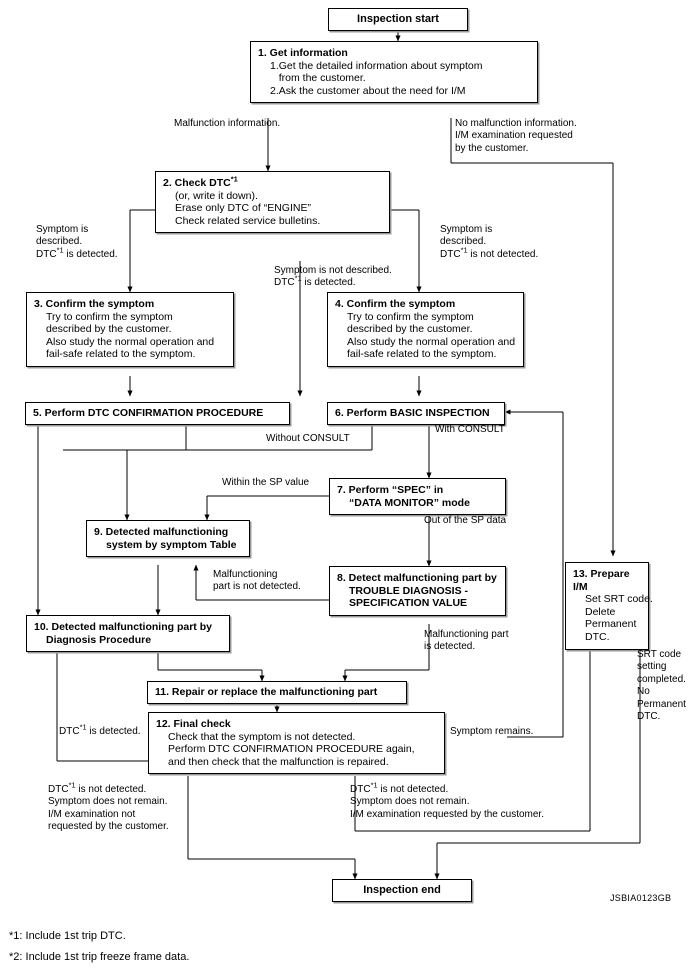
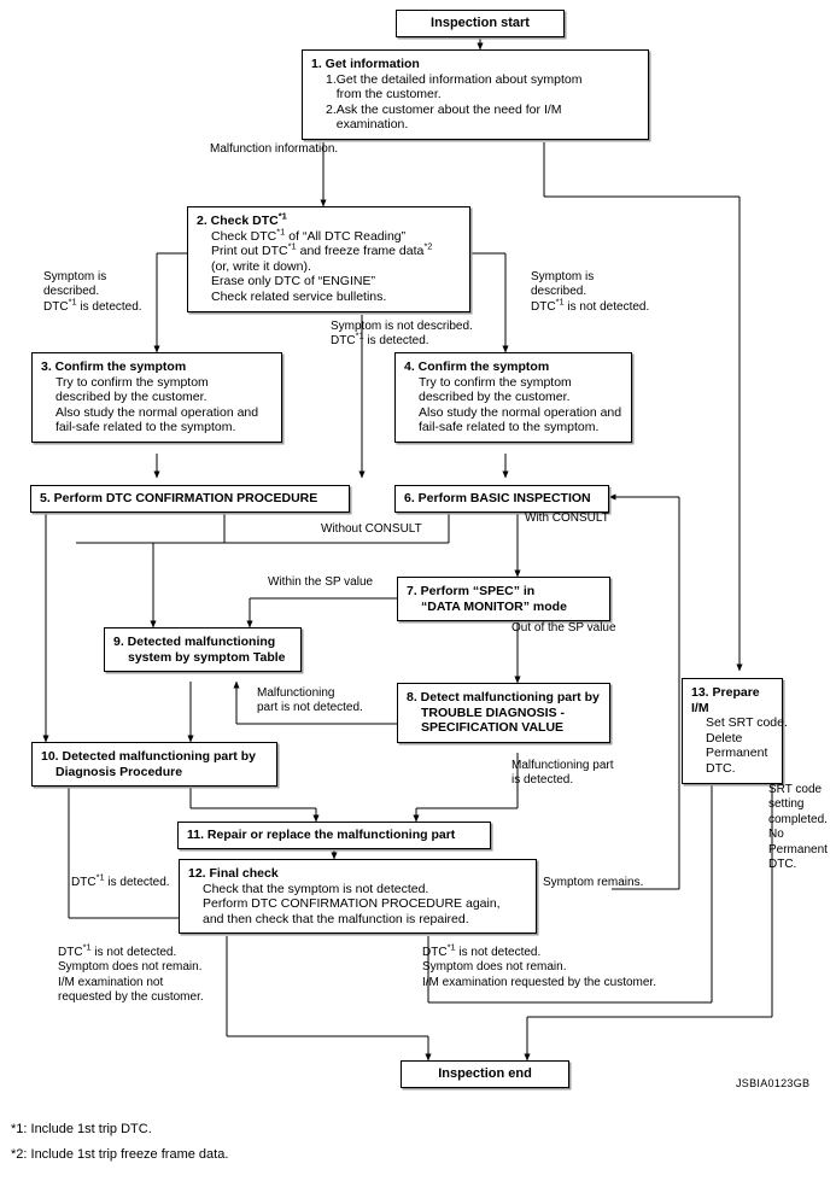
  Inspection start
  1. Get information
  1.Get the detailed information about symptom
  from the customer.
  2.Ask the customer about the need for I/M
+ examination.
  2. Check DTC*1
+ Check DTC*1 of “All DTC Reading”
+ Print out DTC*1 and freeze frame data*2
  (or, write it down).
  Erase only DTC of “ENGINE”
  Check related service bulletins.
  3. Confirm the symptom
  Try to confirm the symptom
  described by the customer.
  Also study the normal operation and
  fail-safe related to the symptom.
  4. Confirm the symptom
  Try to confirm the symptom
  described by the customer.
  Also study the normal operation and
  fail-safe related to the symptom.
  5. Perform DTC CONFIRMATION PROCEDURE
  6. Perform BASIC INSPECTION
  7. Perform “SPEC” in
  “DATA MONITOR” mode
  8. Detect malfunctioning part by
  TROUBLE DIAGNOSIS -
  SPECIFICATION VALUE
  9. Detected malfunctioning
  system by symptom Table
  10. Detected malfunctioning part by
  Diagnosis Procedure
  11. Repair or replace the malfunctioning part
  12. Final check
  Check that the symptom is not detected.
  Perform DTC CONFIRMATION PROCEDURE again,
  and then check that the malfunction is repaired.
  13. Prepare I/M
  Set SRT code.
  Delete
  Permanent
  DTC.
  Inspection end
  Malfunction information.
- No malfunction information.
- I/M examination requested
- by the customer.
  Symptom is
  described.
  DTC*1 is detected.
  Symptom is
  described.
  DTC*1 is not detected.
  Symptom is not described.
  DTC*1 is detected.
  Without CONSULT
  With CONSULT
  Within the SP value
- Out of the SP data
+ Out of the SP value
  Malfunctioning
  part is not detected.
  Malfunctioning part
  is detected.
  DTC*1 is detected.
  Symptom remains.
  SRT code
  setting
  completed.
  No
  Permanent
  DTC.
  DTC*1 is not detected.
  Symptom does not remain.
  I/M examination not
  requested by the customer.
  DTC*1 is not detected.
  Symptom does not remain.
  I/M examination requested by the customer.
  JSBIA0123GB
  *1: Include 1st trip DTC.
  *2: Include 1st trip freeze frame data.
